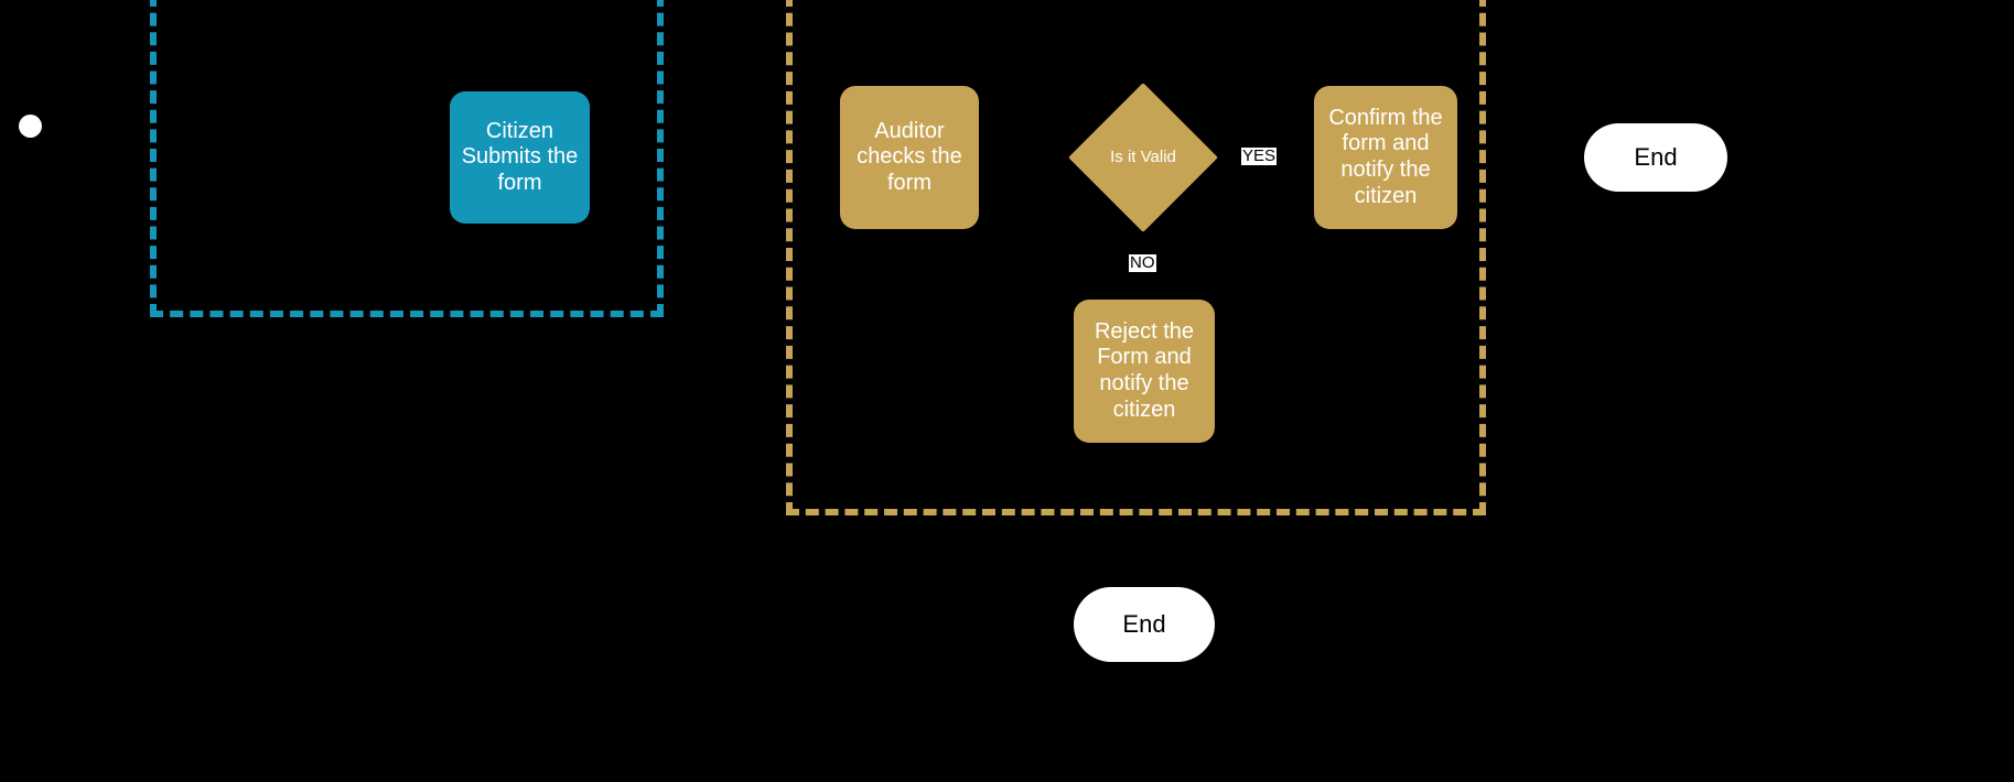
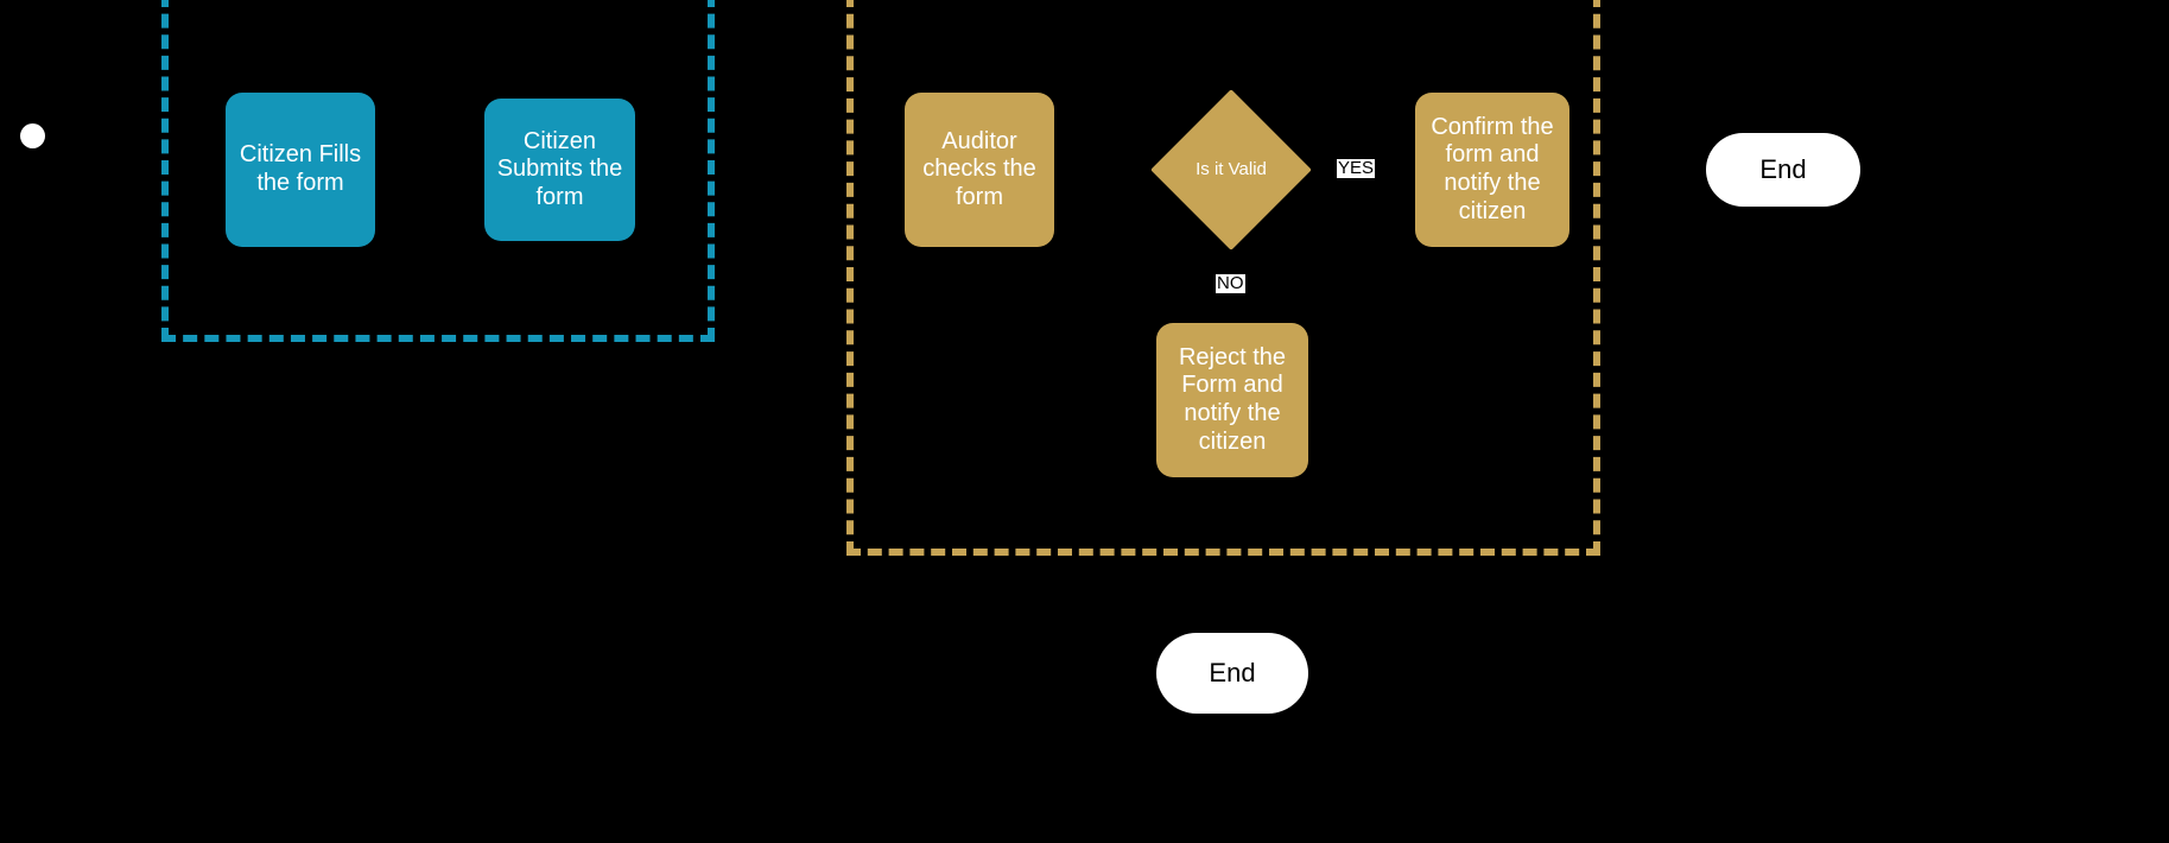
+ Citizen Fills
+ the form
  Citizen
  Submits the
  form
  Auditor
  checks the
  form
  Is it Valid
  YES
  NO
  Confirm the
  form and
  notify the
  citizen
  Reject the
  Form and
  notify the
  citizen
  End
  End
